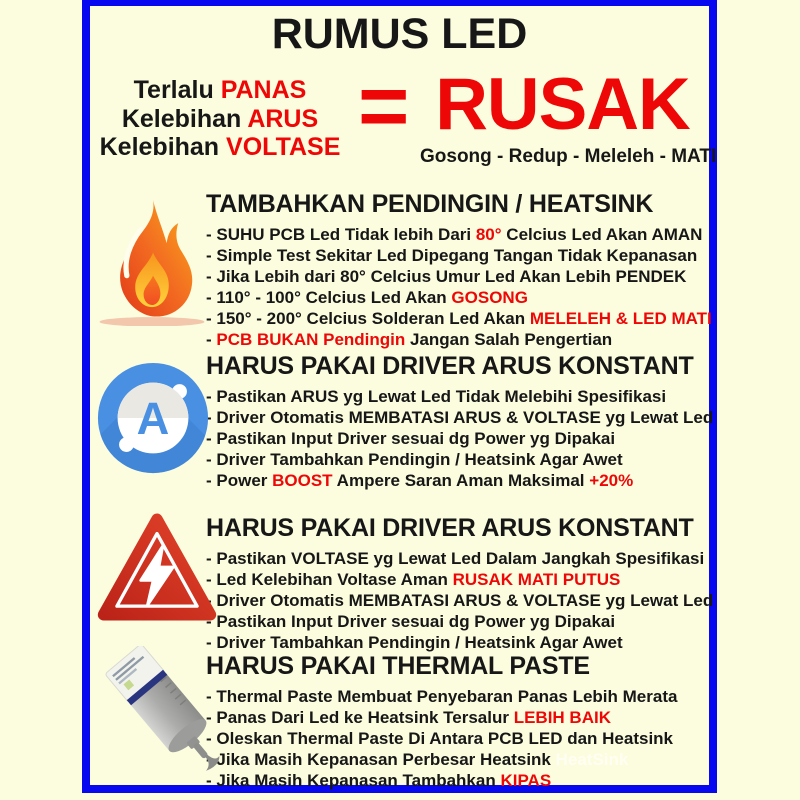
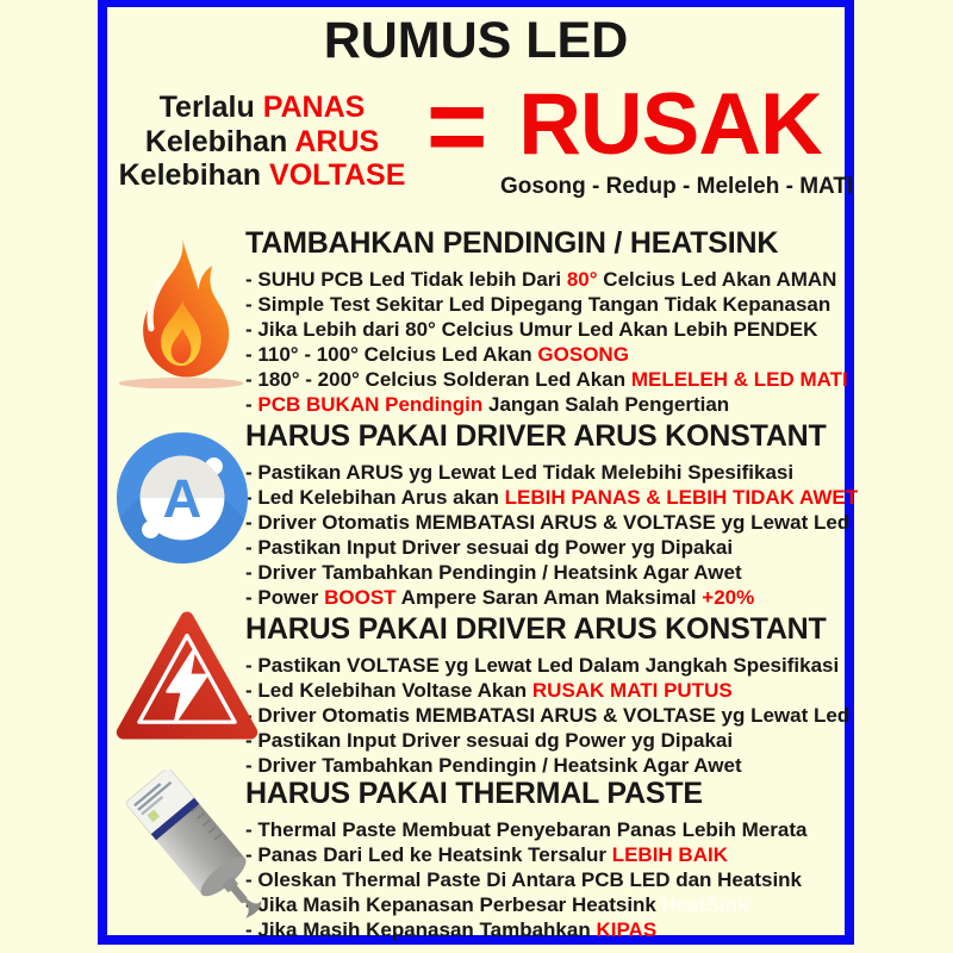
  RUMUS LED
  Terlalu PANAS
  Kelebihan ARUS
  Kelebihan VOLTASE
  =
  RUSAK
  Gosong - Redup - Meleleh - MATI
  TAMBAHKAN PENDINGIN / HEATSINK
  - SUHU PCB Led Tidak lebih Dari 80° Celcius Led Akan AMAN
  - Simple Test Sekitar Led Dipegang Tangan Tidak Kepanasan
  - Jika Lebih dari 80° Celcius Umur Led Akan Lebih PENDEK
  - 110° - 100° Celcius Led Akan GOSONG
- - 150° - 200° Celcius Solderan Led Akan MELELEH & LED MATI
+ - 180° - 200° Celcius Solderan Led Akan MELELEH & LED MATI
  - PCB BUKAN Pendingin Jangan Salah Pengertian
  A
  HARUS PAKAI DRIVER ARUS KONSTANT
  - Pastikan ARUS yg Lewat Led Tidak Melebihi Spesifikasi
+ - Led Kelebihan Arus akan LEBIH PANAS & LEBIH TIDAK AWET
  - Driver Otomatis MEMBATASI ARUS & VOLTASE yg Lewat Led
  - Pastikan Input Driver sesuai dg Power yg Dipakai
  - Driver Tambahkan Pendingin / Heatsink Agar Awet
  - Power BOOST Ampere Saran Aman Maksimal +20%
  HARUS PAKAI DRIVER ARUS KONSTANT
  - Pastikan VOLTASE yg Lewat Led Dalam Jangkah Spesifikasi
- - Led Kelebihan Voltase Aman RUSAK MATI PUTUS
+ - Led Kelebihan Voltase Akan RUSAK MATI PUTUS
  Driver Otomatis MEMBATASI ARUS & VOLTASE yg Lewat Led
  - Pastikan Input Driver sesuai dg Power yg Dipakai
  - Driver Tambahkan Pendingin / Heatsink Agar Awet
  HARUS PAKAI THERMAL PASTE
  - Thermal Paste Membuat Penyebaran Panas Lebih Merata
  - Panas Dari Led ke Heatsink Tersalur LEBIH BAIK
  - Oleskan Thermal Paste Di Antara PCB LED dan Heatsink
  Jika Masih Kepanasan Perbesar Heatsink
  - Jika Masih Kepanasan Tambahkan KIPAS
